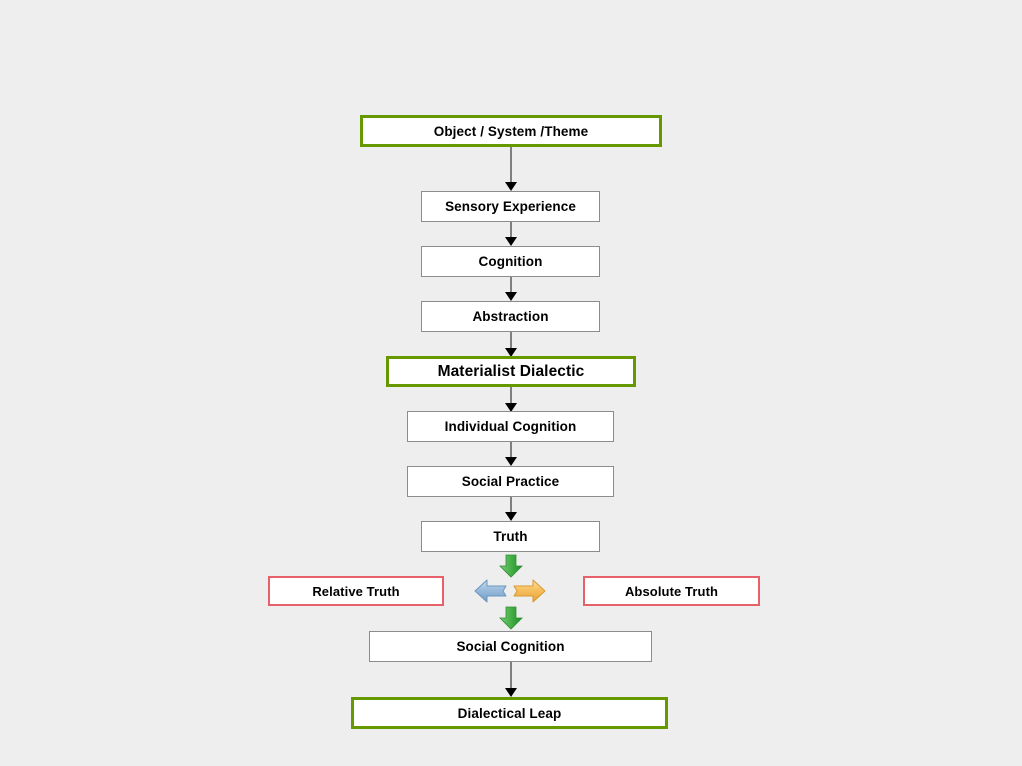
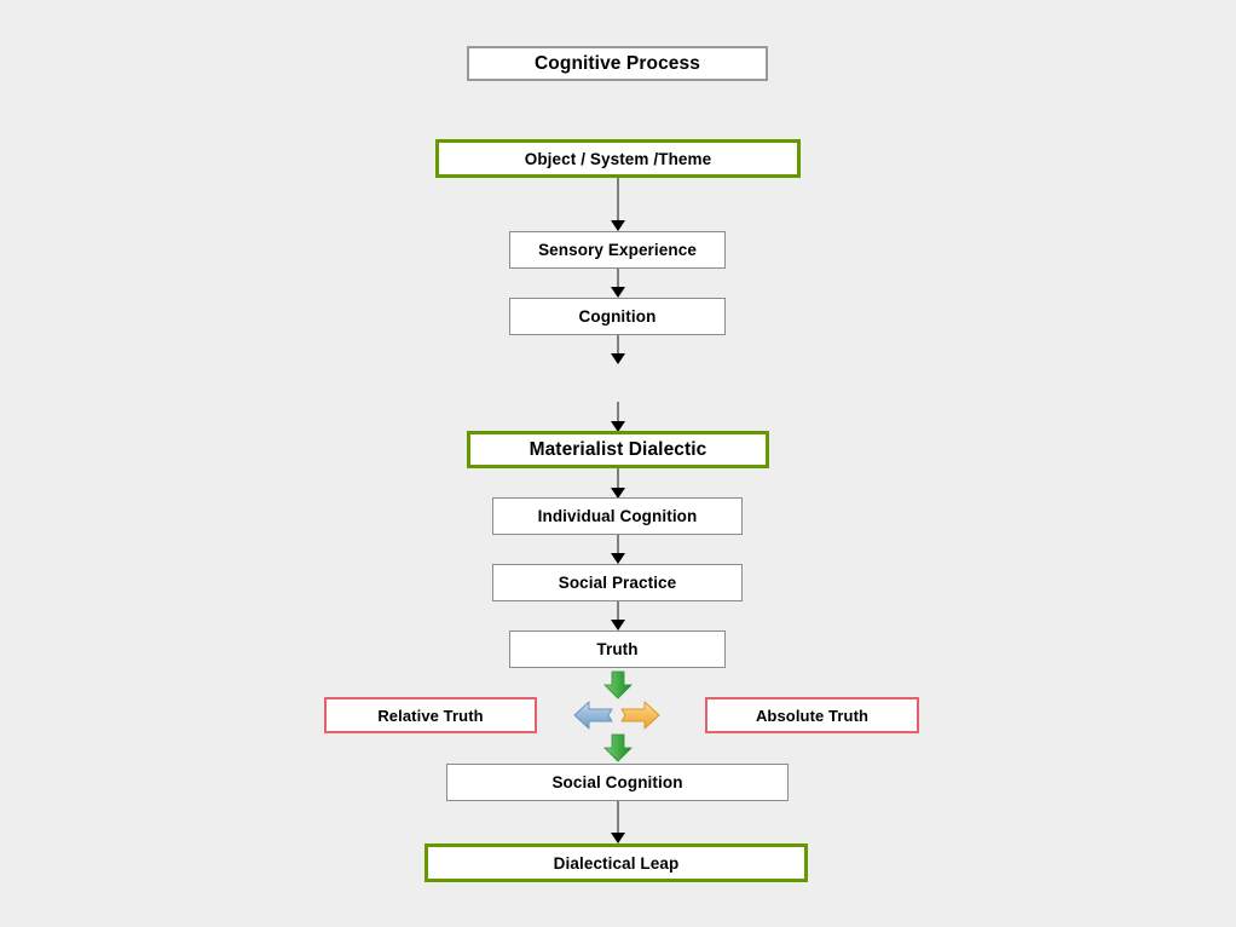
+ Cognitive Process
  Object / System /Theme
  Sensory Experience
  Cognition
- Abstraction
  Materialist Dialectic
  Individual Cognition
  Social Practice
  Truth
  Relative Truth
  Absolute Truth
  Social Cognition
  Dialectical Leap
